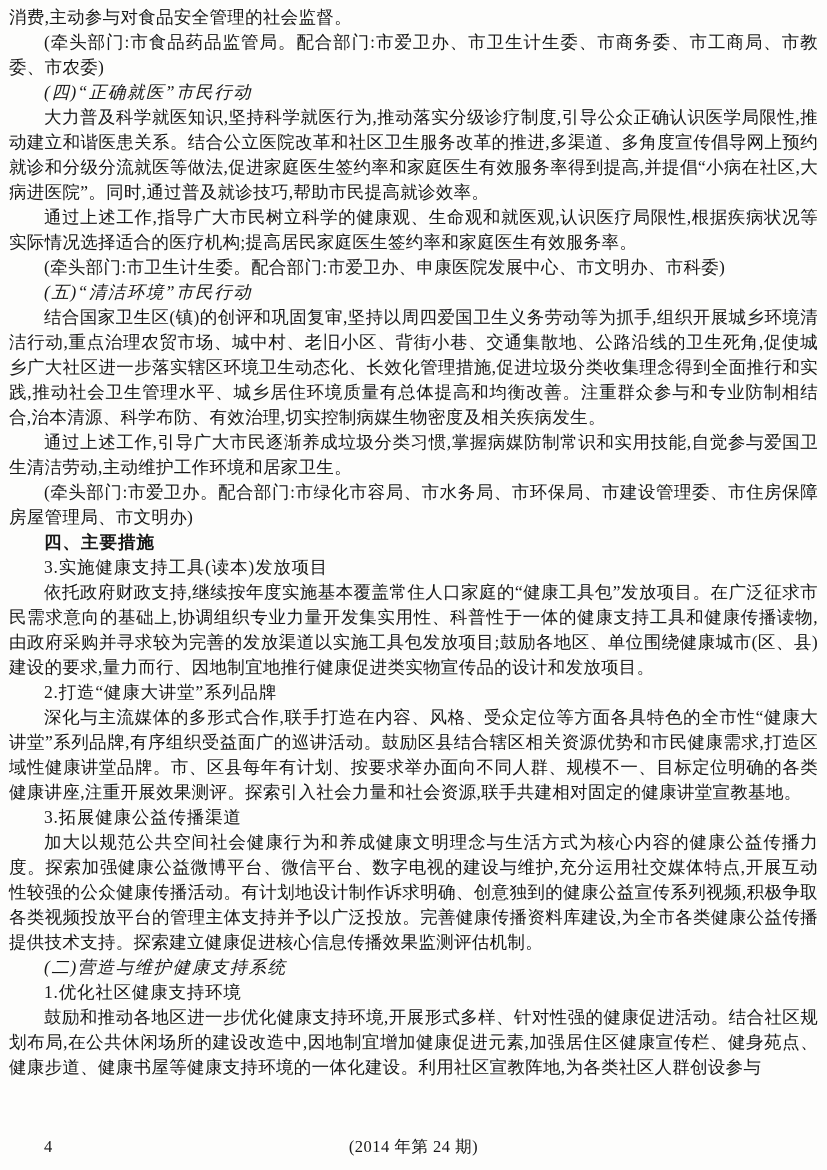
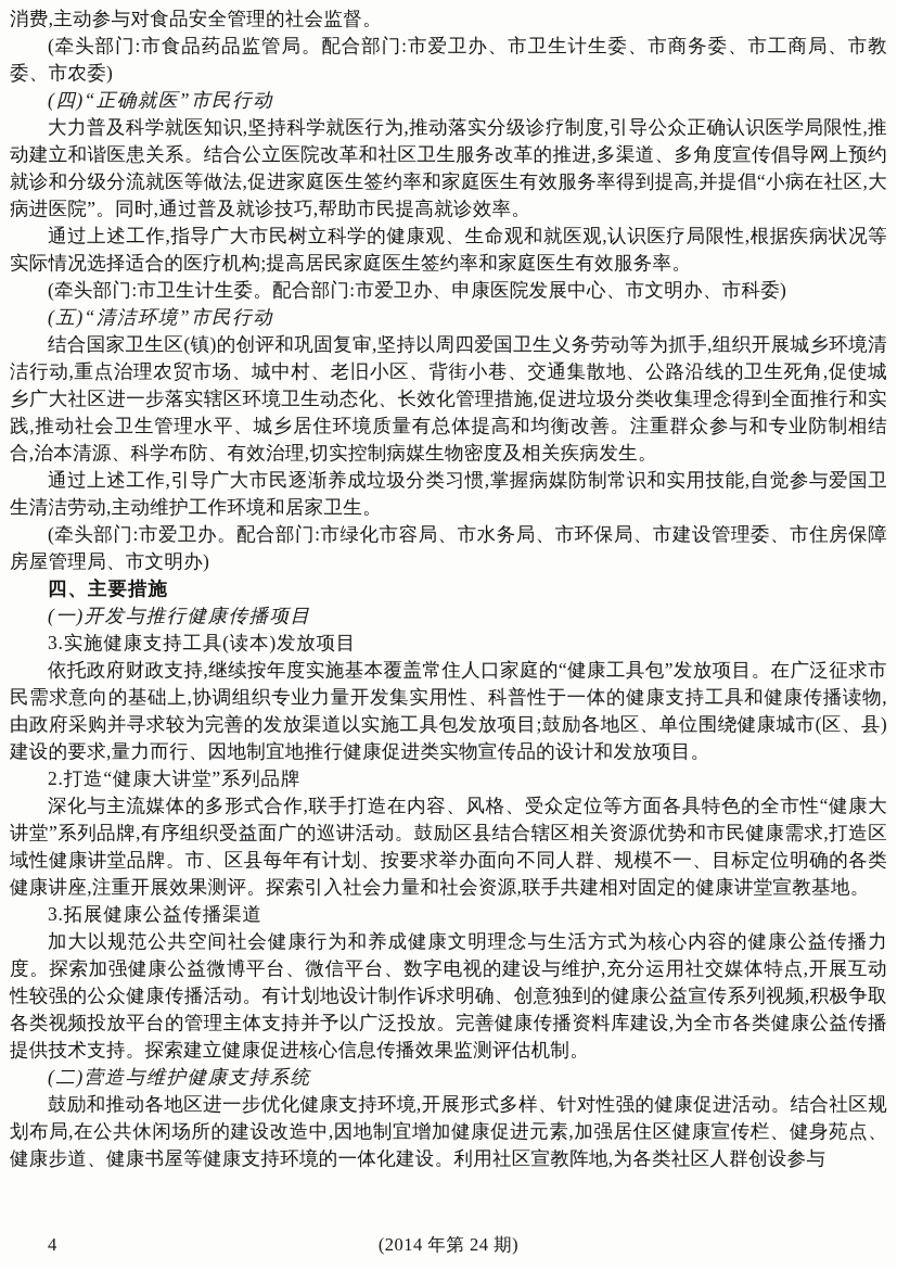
  消费,主动参与对食品安全管理的社会监督。
  (牵头部门:市食品药品监管局。配合部门:市爱卫办、市卫生计生委、市商务委、市工商局、市教委、市农委)
  (四)“正确就医”市民行动
  大力普及科学就医知识,坚持科学就医行为,推动落实分级诊疗制度,引导公众正确认识医学局限性,推动建立和谐医患关系。结合公立医院改革和社区卫生服务改革的推进,多渠道、多角度宣传倡导网上预约就诊和分级分流就医等做法,促进家庭医生签约率和家庭医生有效服务率得到提高,并提倡“小病在社区,大病进医院”。同时,通过普及就诊技巧,帮助市民提高就诊效率。
  通过上述工作,指导广大市民树立科学的健康观、生命观和就医观,认识医疗局限性,根据疾病状况等实际情况选择适合的医疗机构;提高居民家庭医生签约率和家庭医生有效服务率。
  (牵头部门:市卫生计生委。配合部门:市爱卫办、申康医院发展中心、市文明办、市科委)
  (五)“清洁环境”市民行动
  结合国家卫生区(镇)的创评和巩固复审,坚持以周四爱国卫生义务劳动等为抓手,组织开展城乡环境清洁行动,重点治理农贸市场、城中村、老旧小区、背街小巷、交通集散地、公路沿线的卫生死角,促使城乡广大社区进一步落实辖区环境卫生动态化、长效化管理措施,促进垃圾分类收集理念得到全面推行和实践,推动社会卫生管理水平、城乡居住环境质量有总体提高和均衡改善。注重群众参与和专业防制相结合,治本清源、科学布防、有效治理,切实控制病媒生物密度及相关疾病发生。
  通过上述工作,引导广大市民逐渐养成垃圾分类习惯,掌握病媒防制常识和实用技能,自觉参与爱国卫生清洁劳动,主动维护工作环境和居家卫生。
  (牵头部门:市爱卫办。配合部门:市绿化市容局、市水务局、市环保局、市建设管理委、市住房保障房屋管理局、市文明办)
  四、主要措施
+ (一)开发与推行健康传播项目
  3.实施健康支持工具(读本)发放项目
  依托政府财政支持,继续按年度实施基本覆盖常住人口家庭的“健康工具包”发放项目。在广泛征求市民需求意向的基础上,协调组织专业力量开发集实用性、科普性于一体的健康支持工具和健康传播读物,由政府采购并寻求较为完善的发放渠道以实施工具包发放项目;鼓励各地区、单位围绕健康城市(区、县)建设的要求,量力而行、因地制宜地推行健康促进类实物宣传品的设计和发放项目。
  2.打造“健康大讲堂”系列品牌
  深化与主流媒体的多形式合作,联手打造在内容、风格、受众定位等方面各具特色的全市性“健康大讲堂”系列品牌,有序组织受益面广的巡讲活动。鼓励区县结合辖区相关资源优势和市民健康需求,打造区域性健康讲堂品牌。市、区县每年有计划、按要求举办面向不同人群、规模不一、目标定位明确的各类健康讲座,注重开展效果测评。探索引入社会力量和社会资源,联手共建相对固定的健康讲堂宣教基地。
  3.拓展健康公益传播渠道
  加大以规范公共空间社会健康行为和养成健康文明理念与生活方式为核心内容的健康公益传播力度。探索加强健康公益微博平台、微信平台、数字电视的建设与维护,充分运用社交媒体特点,开展互动性较强的公众健康传播活动。有计划地设计制作诉求明确、创意独到的健康公益宣传系列视频,积极争取各类视频投放平台的管理主体支持并予以广泛投放。完善健康传播资料库建设,为全市各类健康公益传播提供技术支持。探索建立健康促进核心信息传播效果监测评估机制。
  (二)营造与维护健康支持系统
- 1.优化社区健康支持环境
  鼓励和推动各地区进一步优化健康支持环境,开展形式多样、针对性强的健康促进活动。结合社区规划布局,在公共休闲场所的建设改造中,因地制宜增加健康促进元素,加强居住区健康宣传栏、健身苑点、健康步道、健康书屋等健康支持环境的一体化建设。利用社区宣教阵地,为各类社区人群创设参与
  4
  (2014 年第 24 期)
